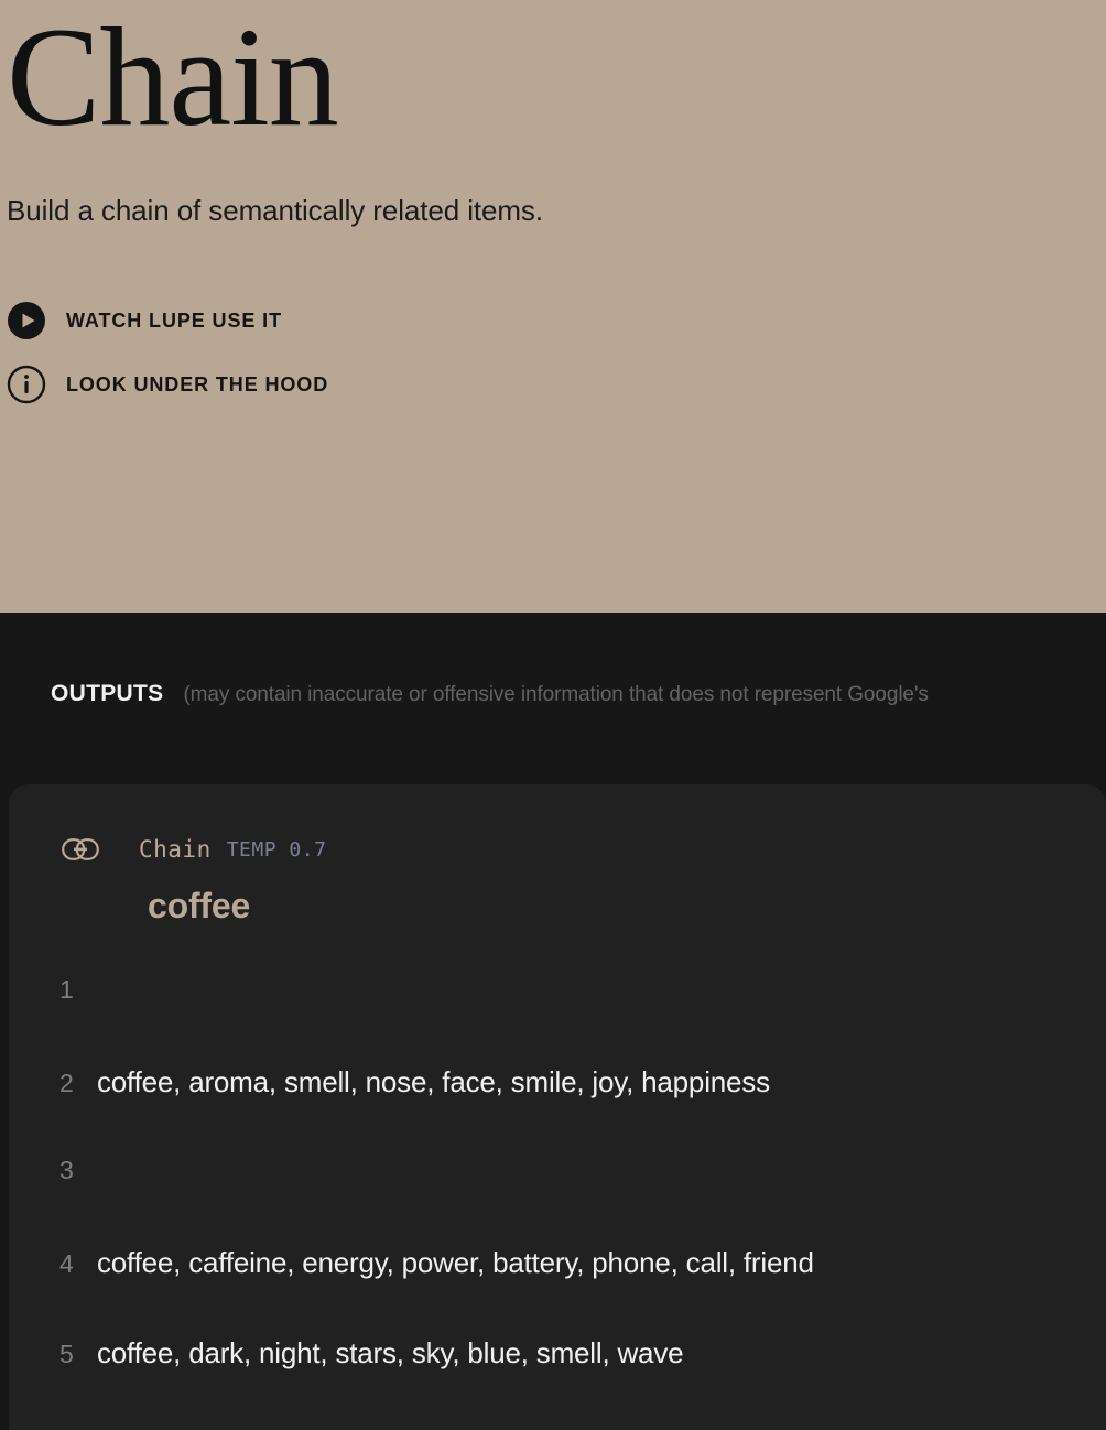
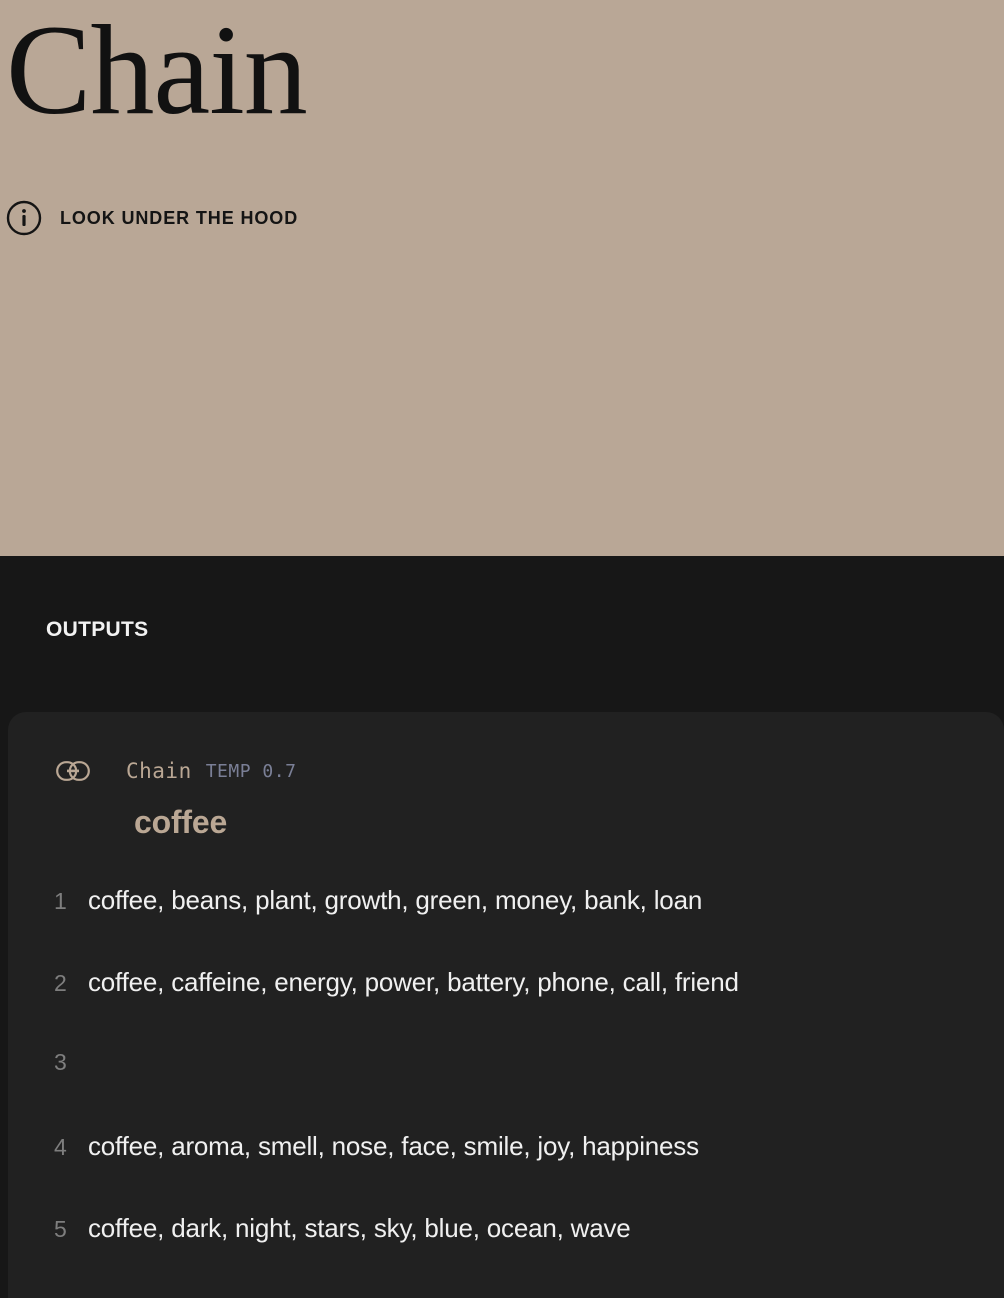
  Chain
- Build a chain of semantically related items.
- WATCH LUPE USE IT
  LOOK UNDER THE HOOD
  OUTPUTS
- (may contain inaccurate or offensive information that does not represent Google's
  Chain
  TEMP 0.7
  coffee
  1
+ coffee, beans, plant, growth, green, money, bank, loan
  2
- coffee, aroma, smell, nose, face, smile, joy, happiness
+ coffee, caffeine, energy, power, battery, phone, call, friend
  3
  4
- coffee, caffeine, energy, power, battery, phone, call, friend
+ coffee, aroma, smell, nose, face, smile, joy, happiness
  5
- coffee, dark, night, stars, sky, blue, smell, wave
+ coffee, dark, night, stars, sky, blue, ocean, wave
